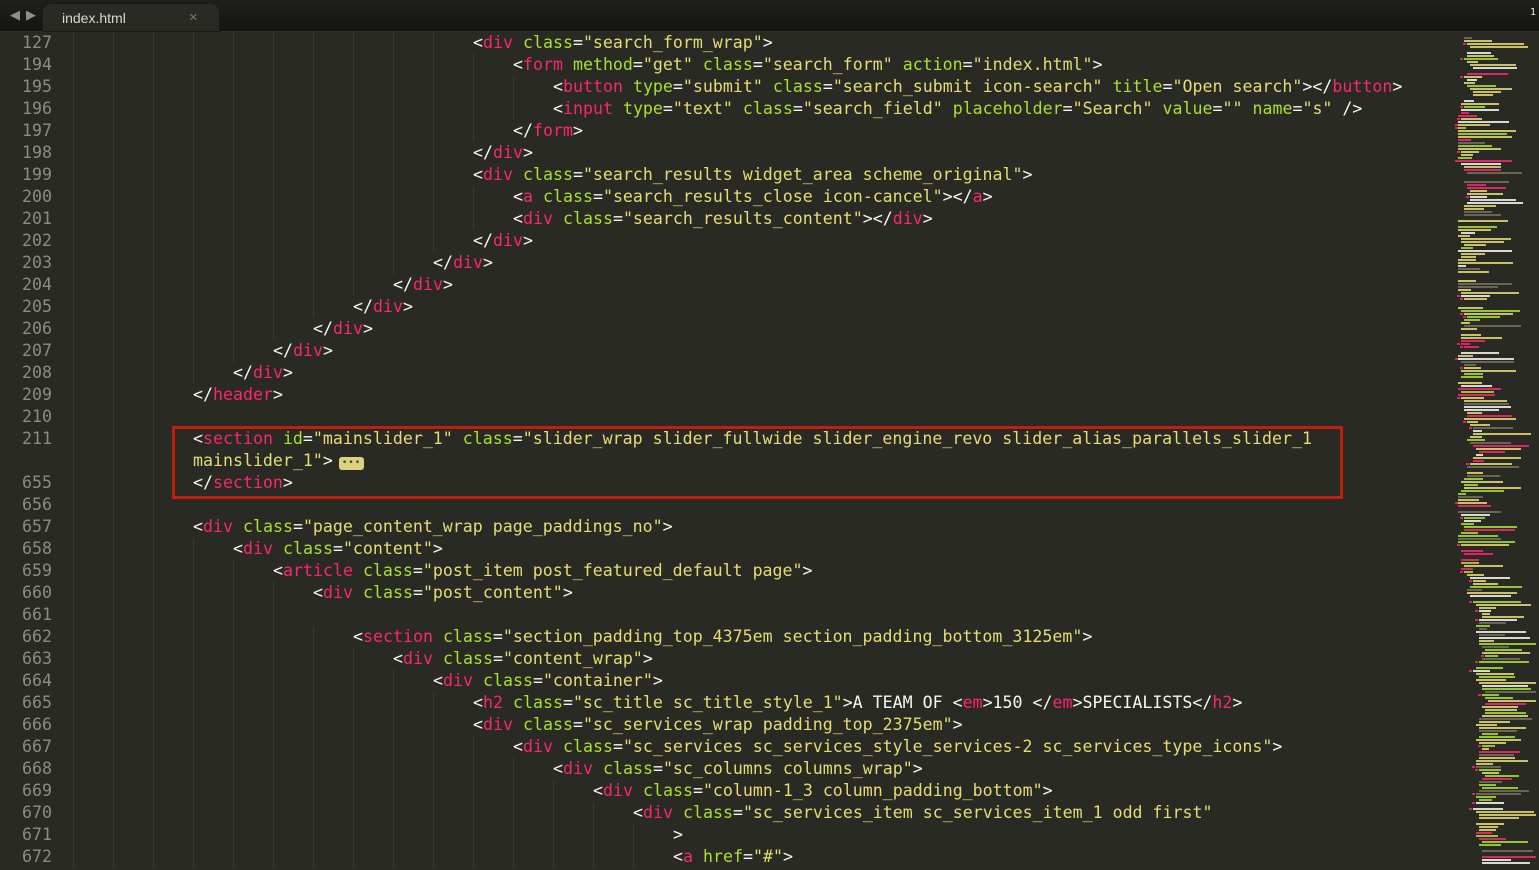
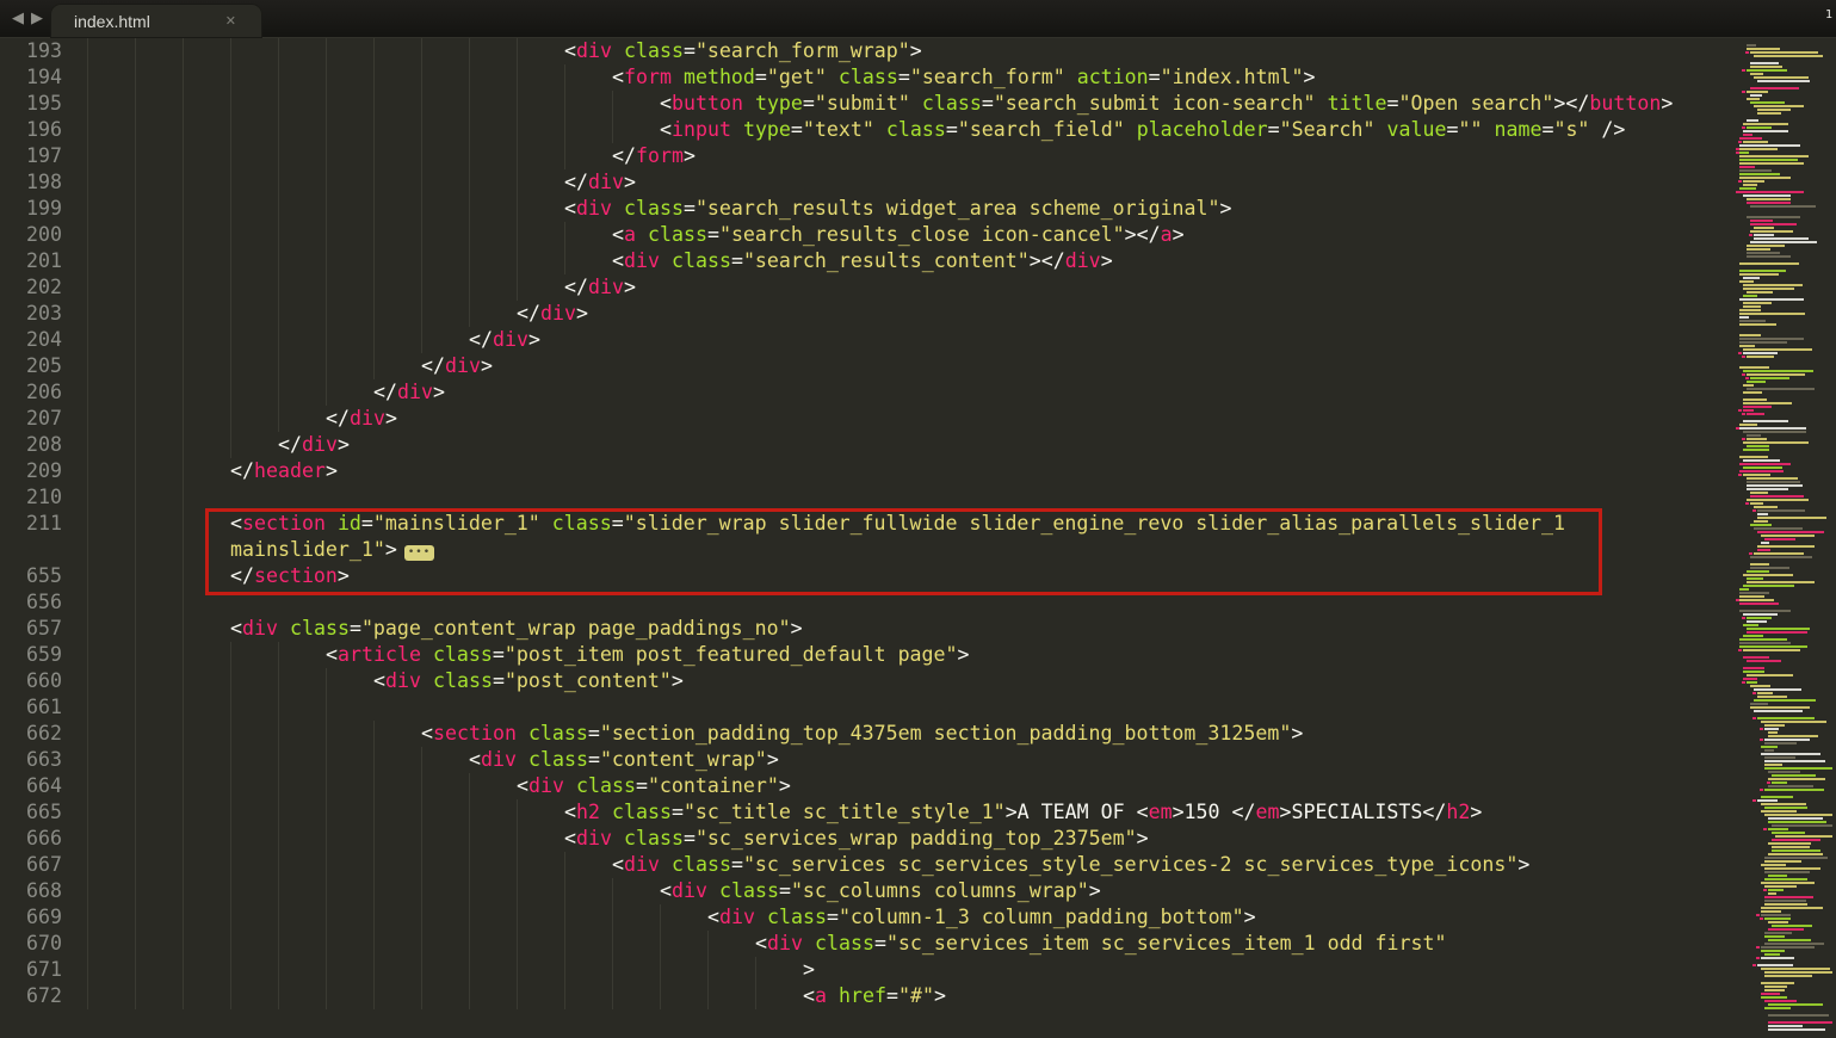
  ◀▶
  index.html
  ✕
  1
- 127 <div class="search_form_wrap">
+ 193 <div class="search_form_wrap">
  194 <form method="get" class="search_form" action="index.html">
  195 <button type="submit" class="search_submit icon-search" title="Open search"></button>
  196 <input type="text" class="search_field" placeholder="Search" value="" name="s" />
  197 </form>
  198 </div>
  199 <div class="search_results widget_area scheme_original">
  200 <a class="search_results_close icon-cancel"></a>
  201 <div class="search_results_content"></div>
  202 </div>
  203 </div>
  204 </div>
  205 </div>
  206 </div>
  207 </div>
  208 </div>
  209 </header>
  210
  211 <section id="mainslider_1" class="slider_wrap slider_fullwide slider_engine_revo slider_alias_parallels_slider_1
  mainslider_1"> •••
  655 </section>
  656
  657 <div class="page_content_wrap page_paddings_no">
- 658 <div class="content">
  659 <article class="post_item post_featured_default page">
  660 <div class="post_content">
  661
  662 <section class="section_padding_top_4375em section_padding_bottom_3125em">
  663 <div class="content_wrap">
  664 <div class="container">
  665 <h2 class="sc_title sc_title_style_1">A TEAM OF <em>150 </em>SPECIALISTS</h2>
  666 <div class="sc_services_wrap padding_top_2375em">
  667 <div class="sc_services sc_services_style_services-2 sc_services_type_icons">
  668 <div class="sc_columns columns_wrap">
  669 <div class="column-1_3 column_padding_bottom">
  670 <div class="sc_services_item sc_services_item_1 odd first"
  671 >
  672 <a href="#">
